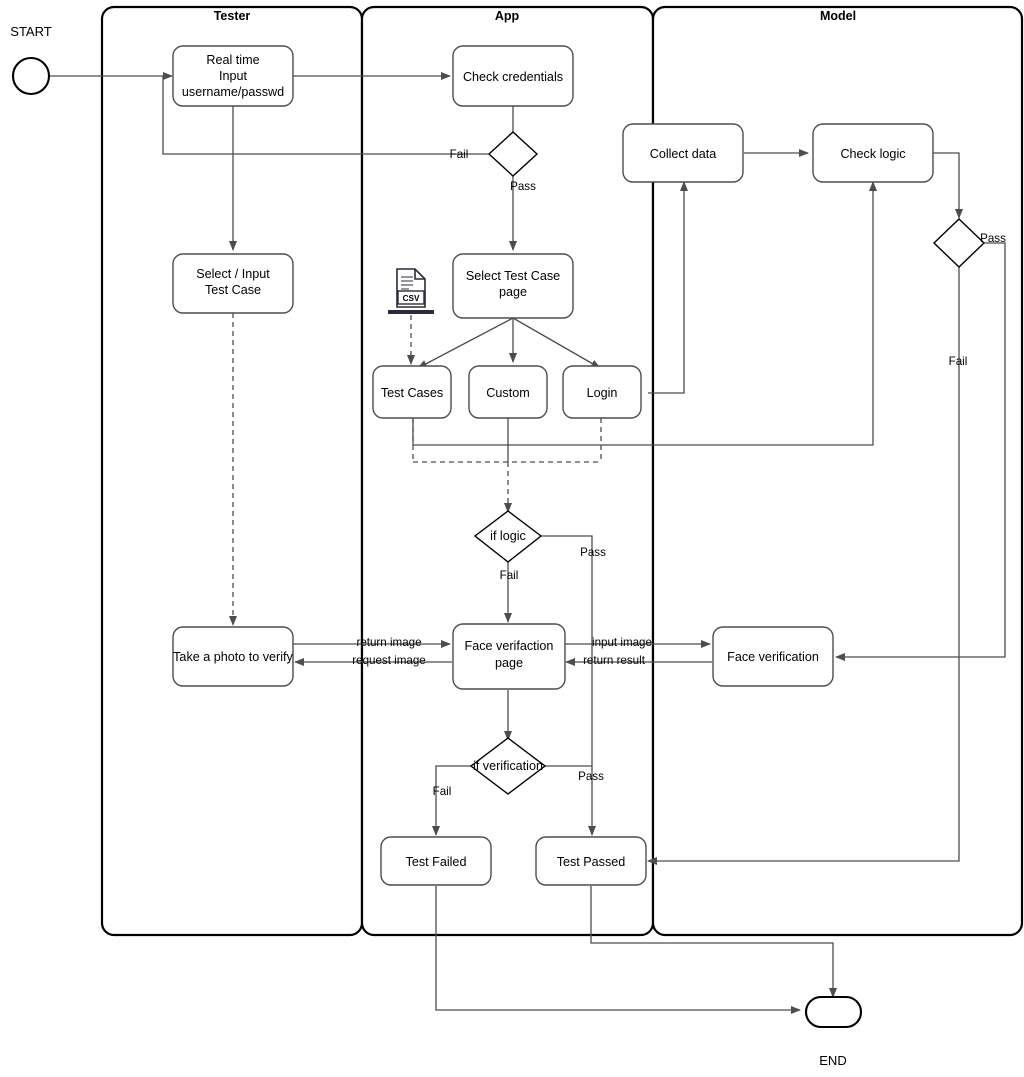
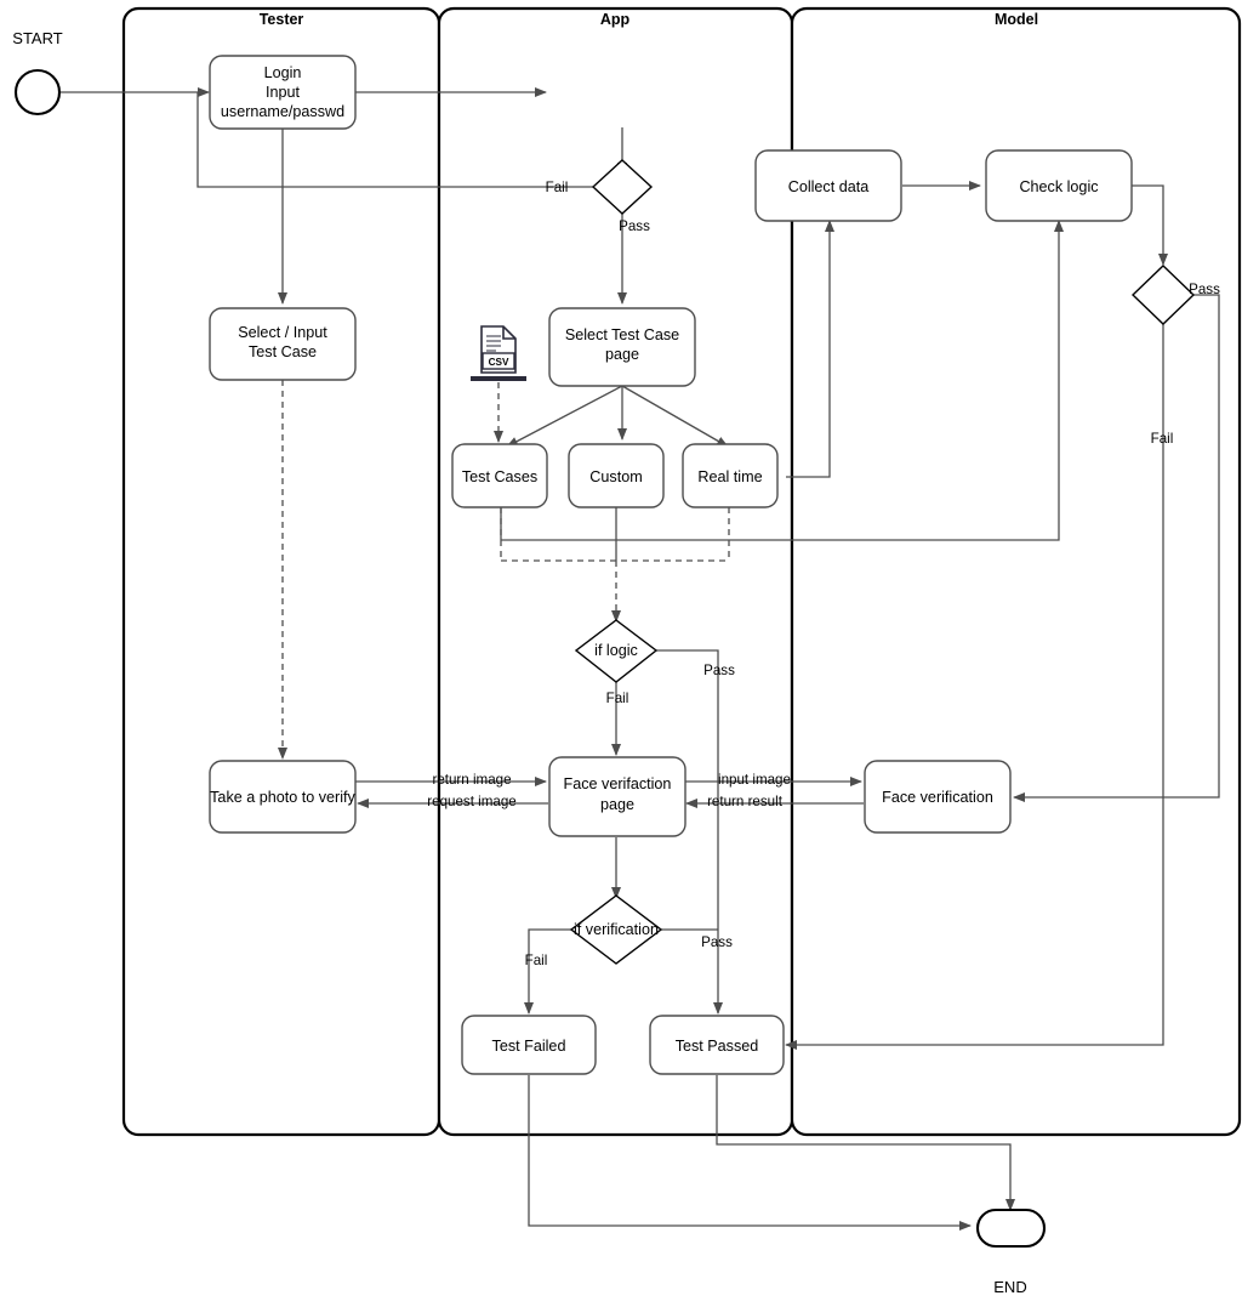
  Tester
  App
  Model
  START
- Real time
+ Login
  Input
  username/passwd
- Check credentials
  Fail
  Pass
  Select / Input
  Test Case
  Select Test Case
  page
  CSV
  Test Cases
  Custom
- Login
+ Real time
  Collect data
  Check logic
  Pass
  Fail
  if logic
  Pass
  Fail
  Take a photo to verify
  Face verifaction
  page
  Face verification
  return image
  request image
  input image
  return result
  if verification
  Fail
  Pass
  Test Failed
  Test Passed
  END
